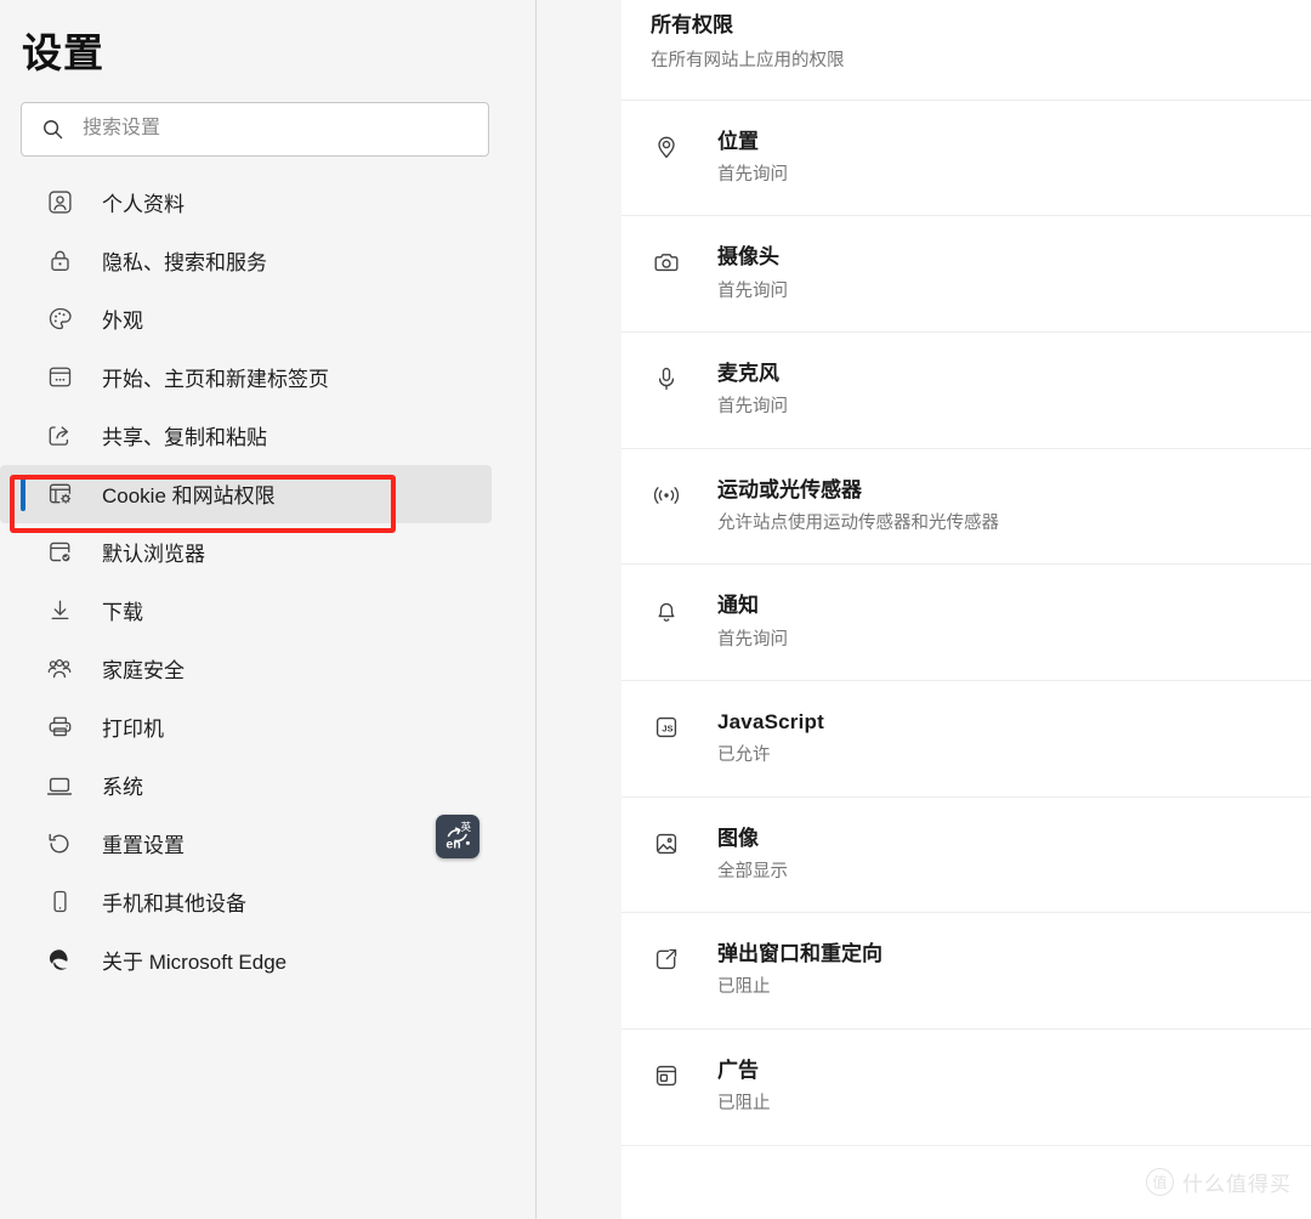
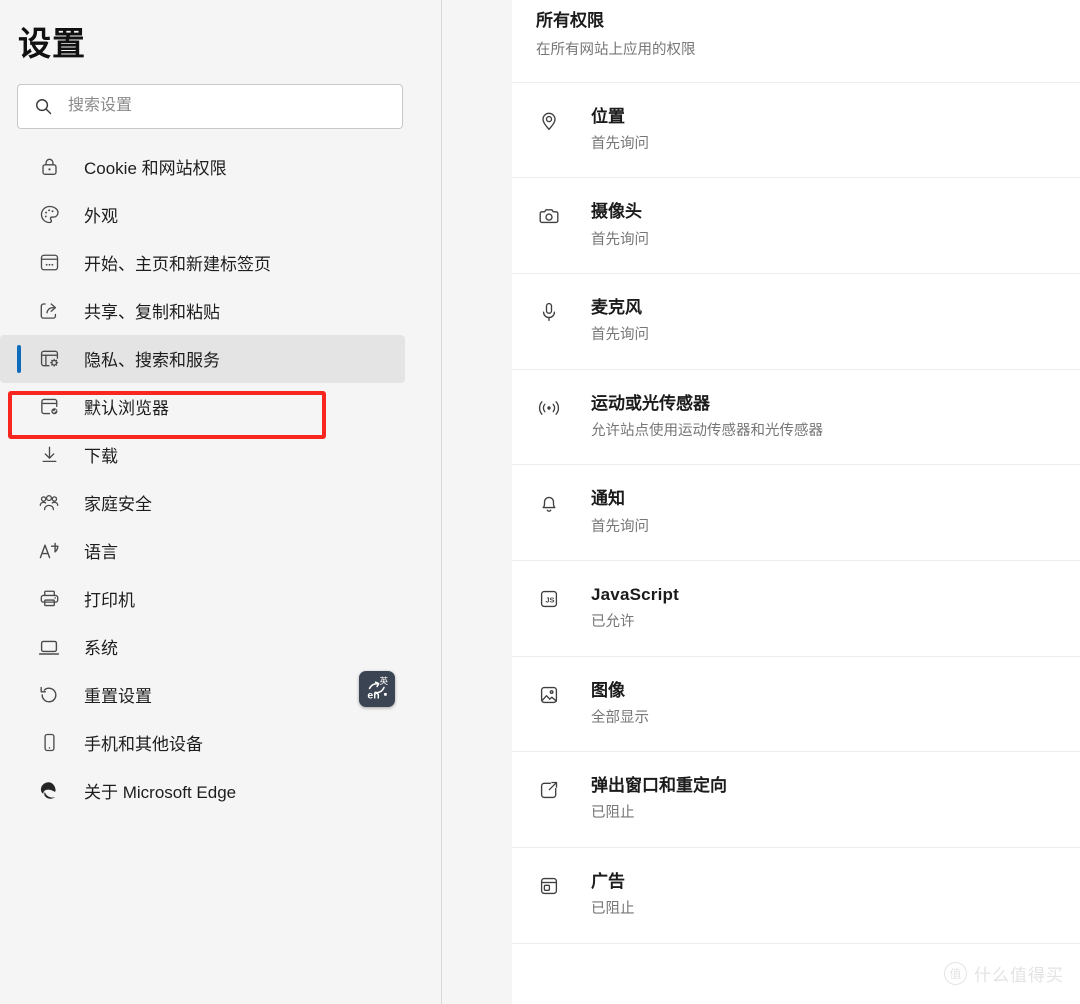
  设置
  搜索设置
- 个人资料
- 隐私、搜索和服务
+ Cookie 和网站权限
  外观
  开始、主页和新建标签页
  共享、复制和粘贴
- Cookie 和网站权限
+ 隐私、搜索和服务
  默认浏览器
  下载
  家庭安全
+ 语言
  打印机
  系统
  重置设置
  手机和其他设备
  关于 Microsoft Edge
  en
  英
  所有权限
  在所有网站上应用的权限
  位置
  首先询问
  摄像头
  首先询问
  麦克风
  首先询问
  运动或光传感器
  允许站点使用运动传感器和光传感器
  通知
  首先询问
  JS
  JavaScript
  已允许
  图像
  全部显示
  弹出窗口和重定向
  已阻止
  广告
  已阻止
  值
  什么值得买
